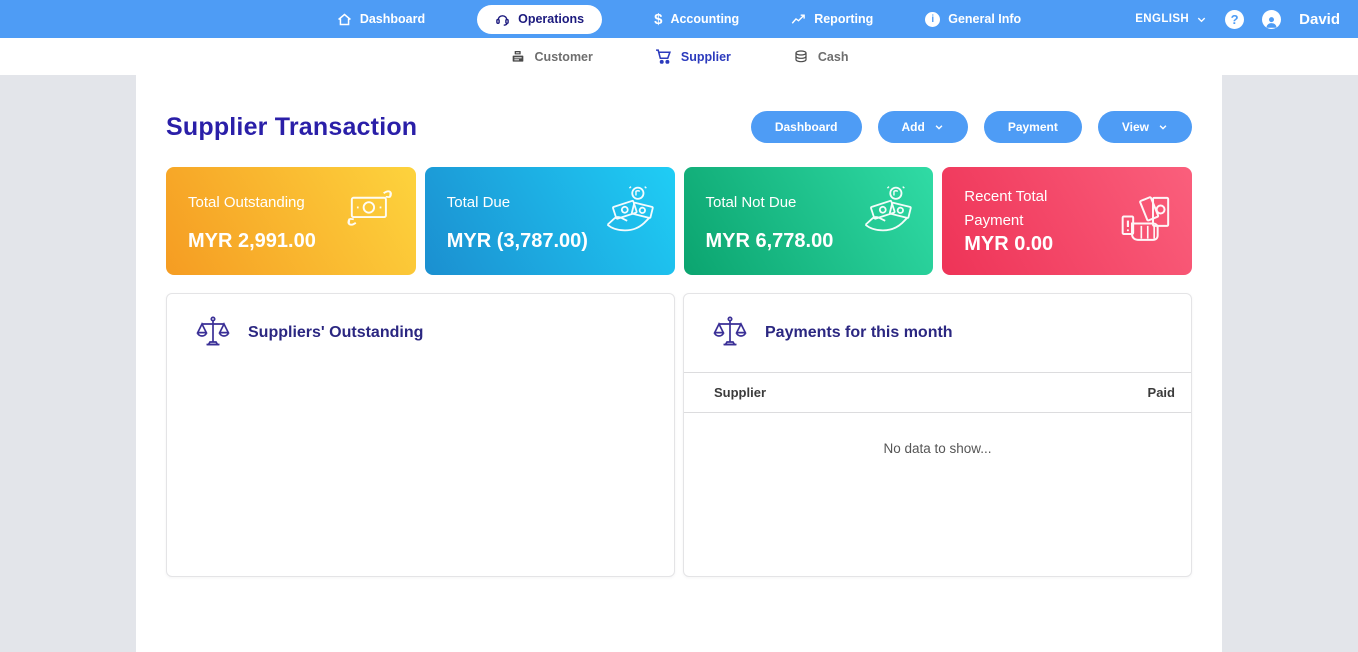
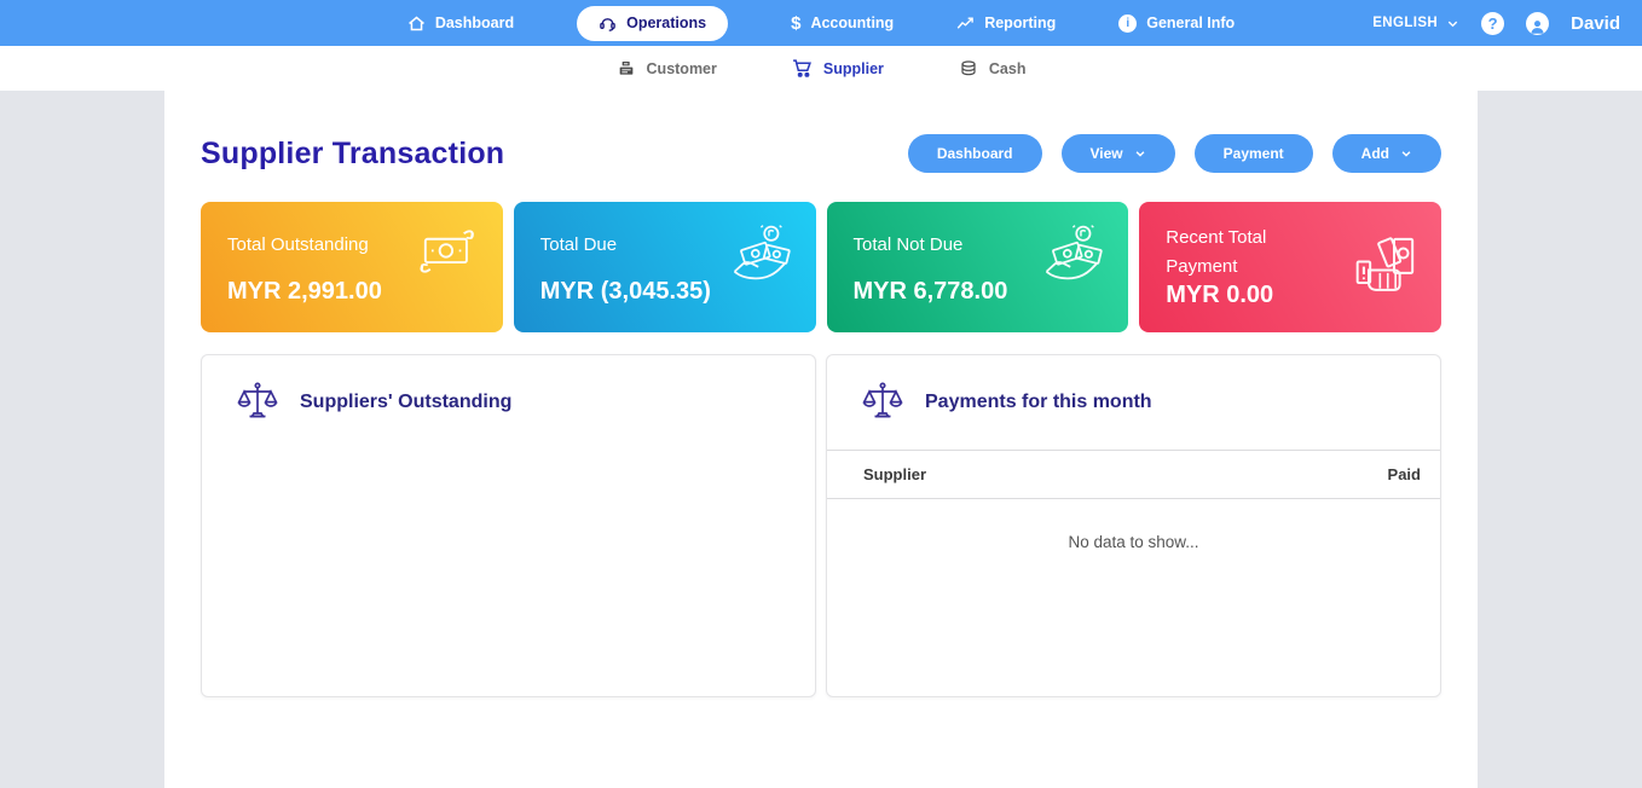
  Dashboard
  Operations
  $
  Accounting
  Reporting
  i
  General Info
  ENGLISH
  ?
  David
  Customer
  Supplier
  Cash
  Supplier Transaction
  Dashboard
- Add
+ View
  Payment
- View
+ Add
  Total Outstanding
  MYR 2,991.00
  Total Due
- MYR (3,787.00)
+ MYR (3,045.35)
  Total Not Due
  MYR 6,778.00
  Recent Total Payment
  MYR 0.00
  Suppliers' Outstanding
  Payments for this month
  Supplier	Paid
  No data to show...
